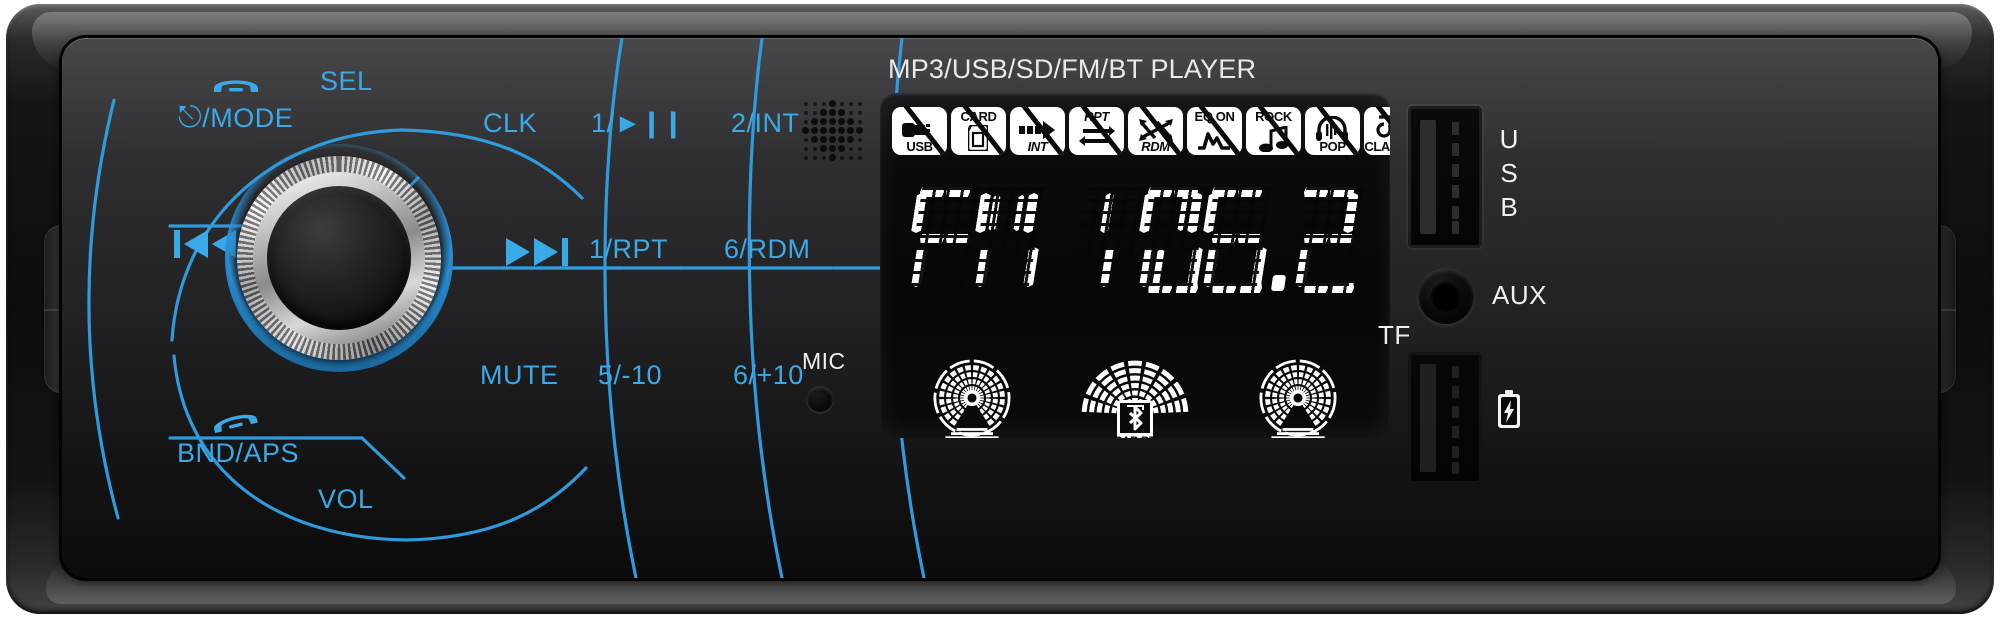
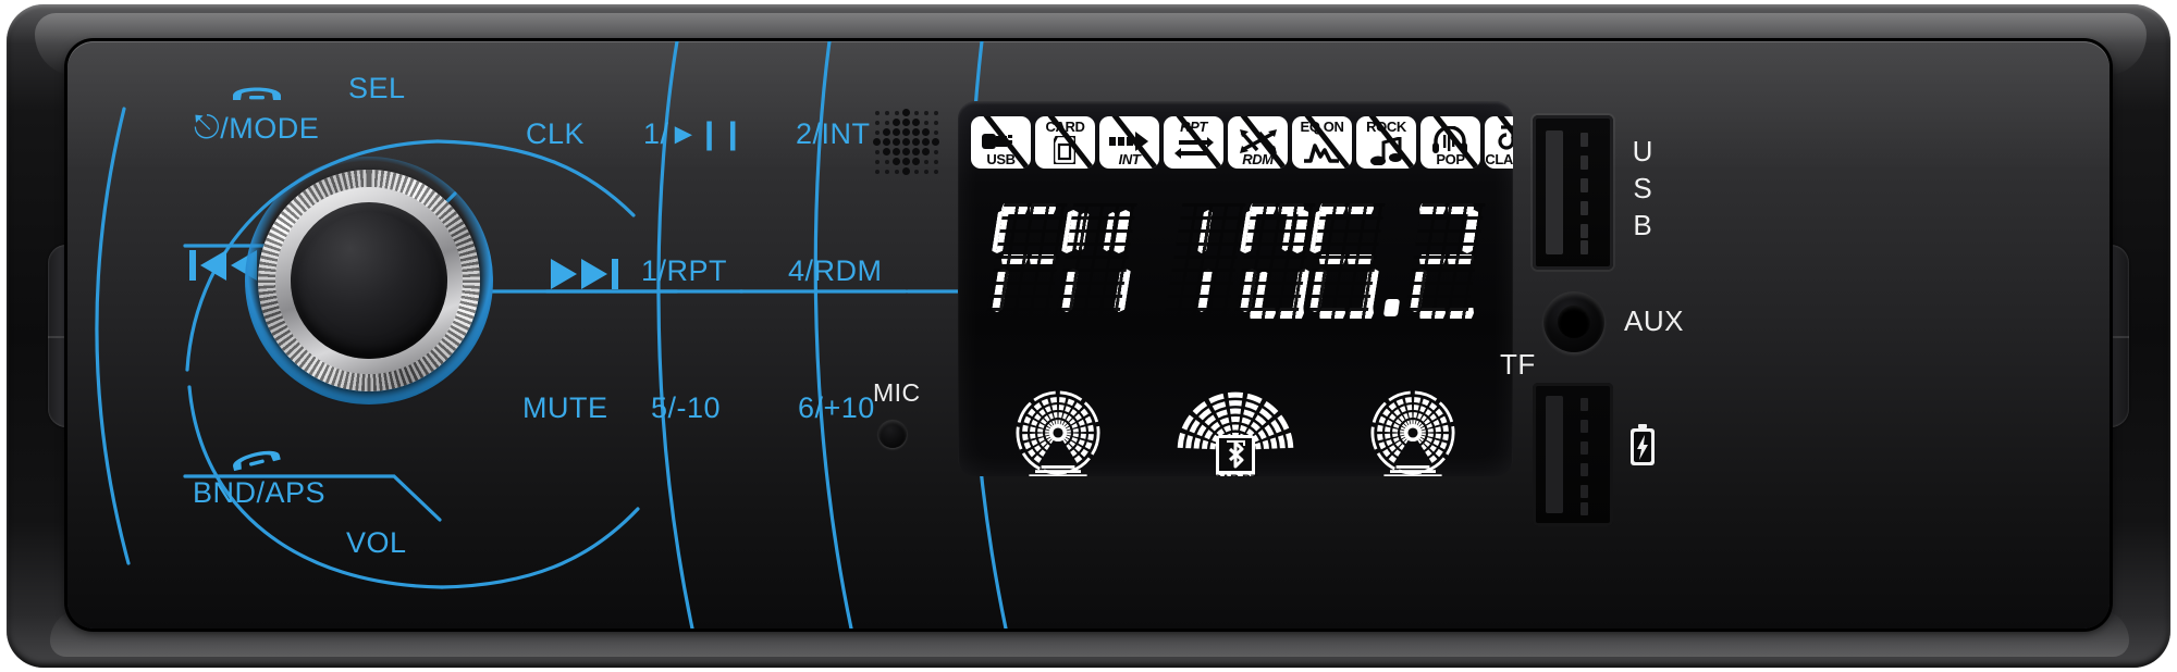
  ⎋/MODE
  SEL
  VOL
  BND/APS
  CLK
  MUTE
  1/►❙❙
  5/-10
  1/RPT
  2/INT
- 6/RDM
+ 4/RDM
  6/+10
  MIC
- MP3/USB/SD/FM/BT PLAYER
  USB
  CARD
  INT
  RPT
  RDM
  EQ ON
  ROCK
  POP
  USB
  AUX
  TF
